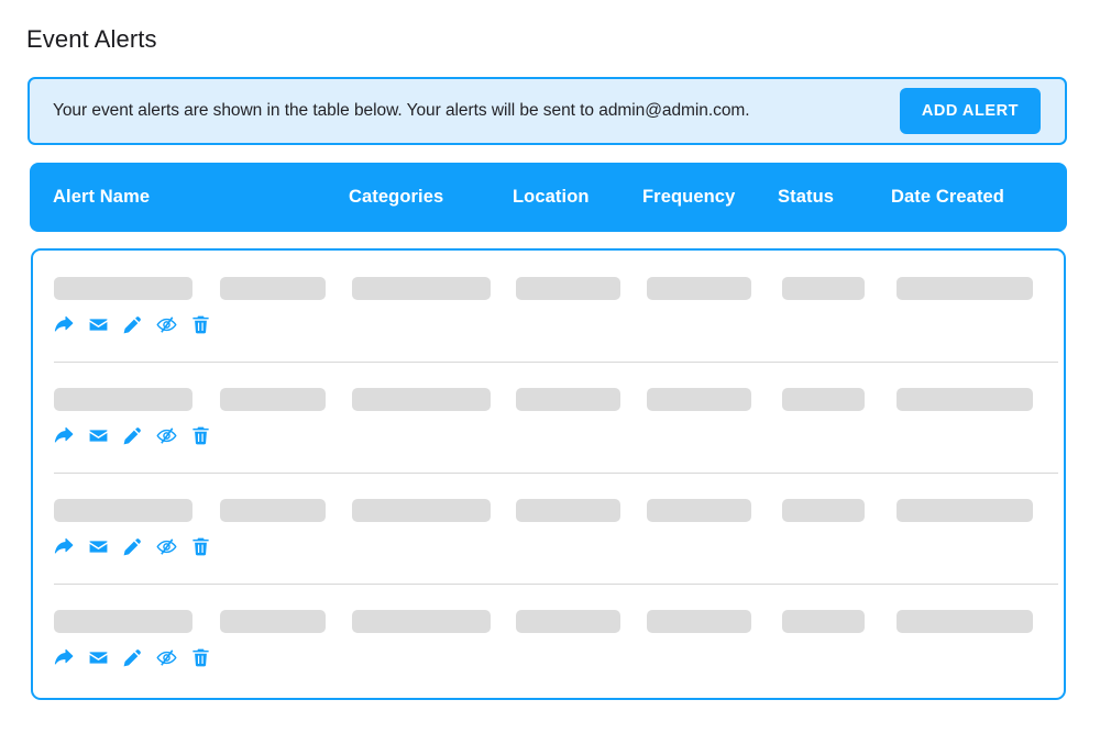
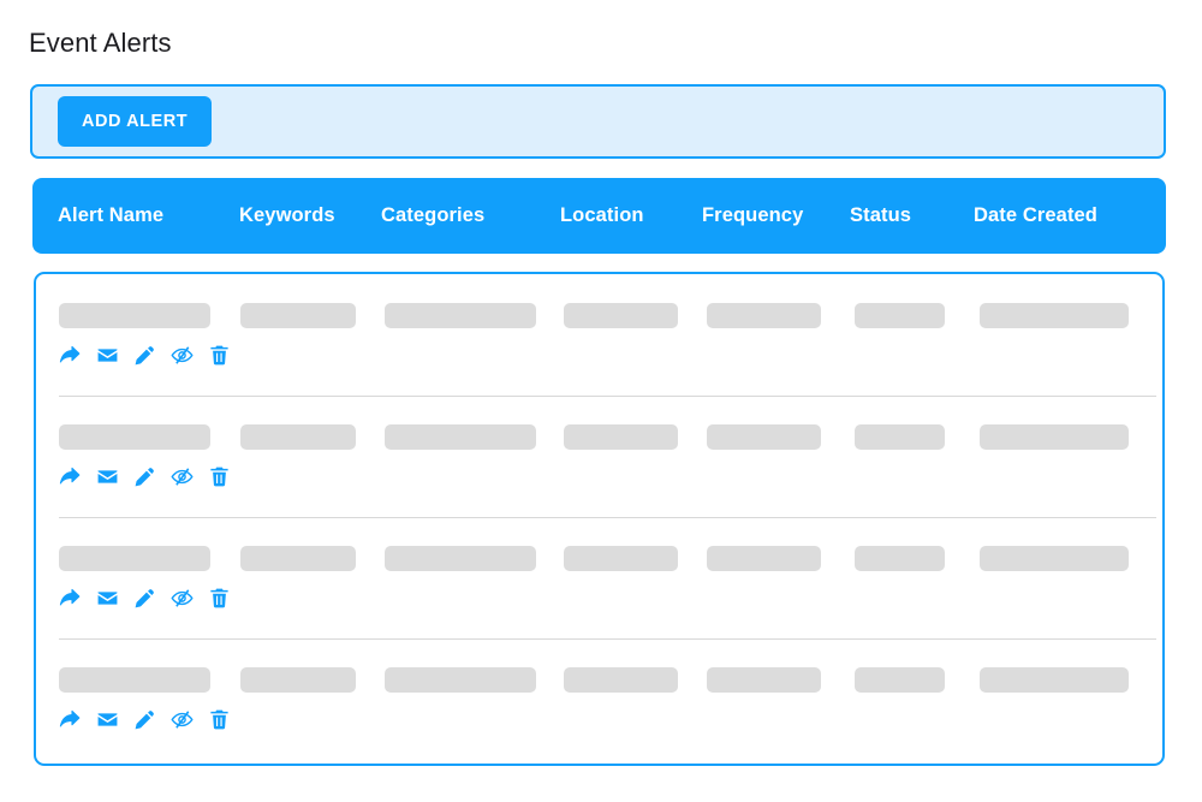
  Event Alerts
- Your event alerts are shown in the table below. Your alerts will be sent to admin@admin.com.
  ADD ALERT
  Alert Name
+ Keywords
  Categories
  Location
  Frequency
  Status
  Date Created
